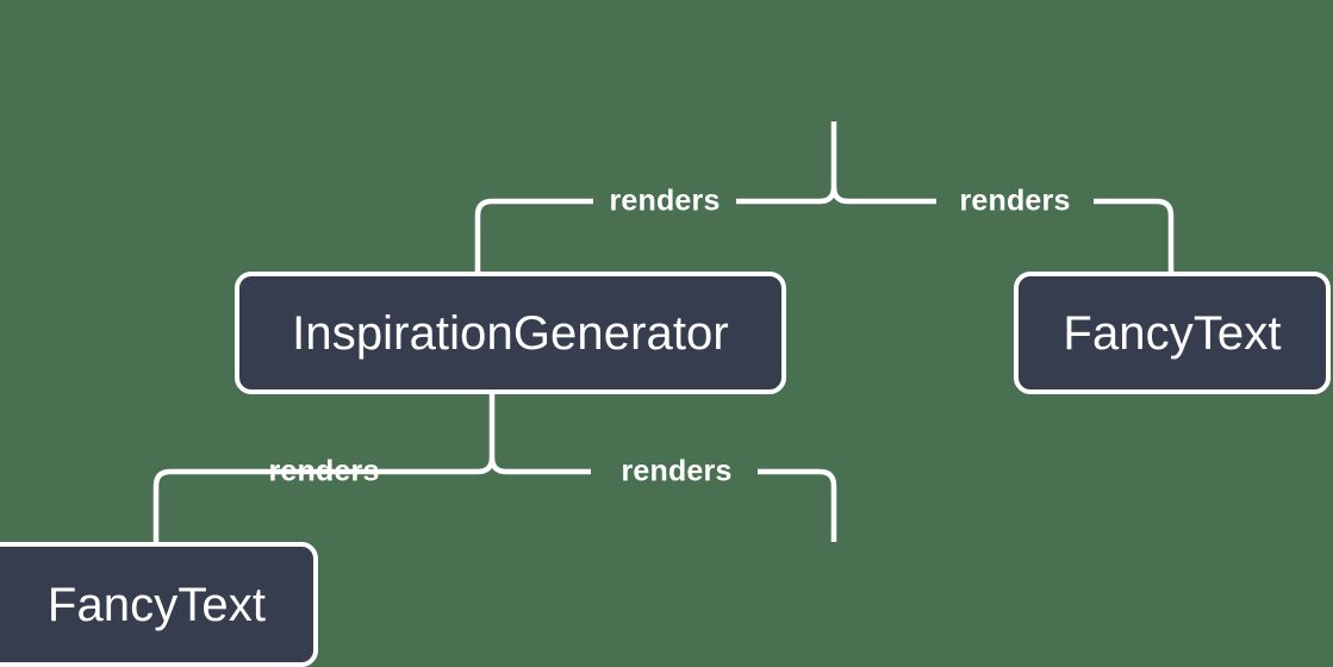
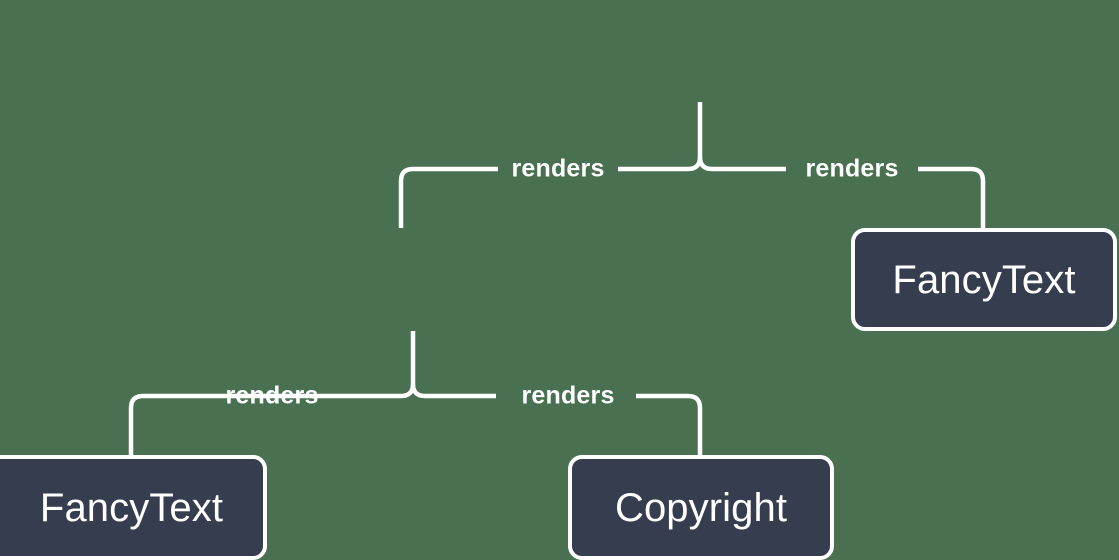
  renders
  renders
  renders
  renders
- InspirationGenerator
  FancyText
  FancyText
+ Copyright
